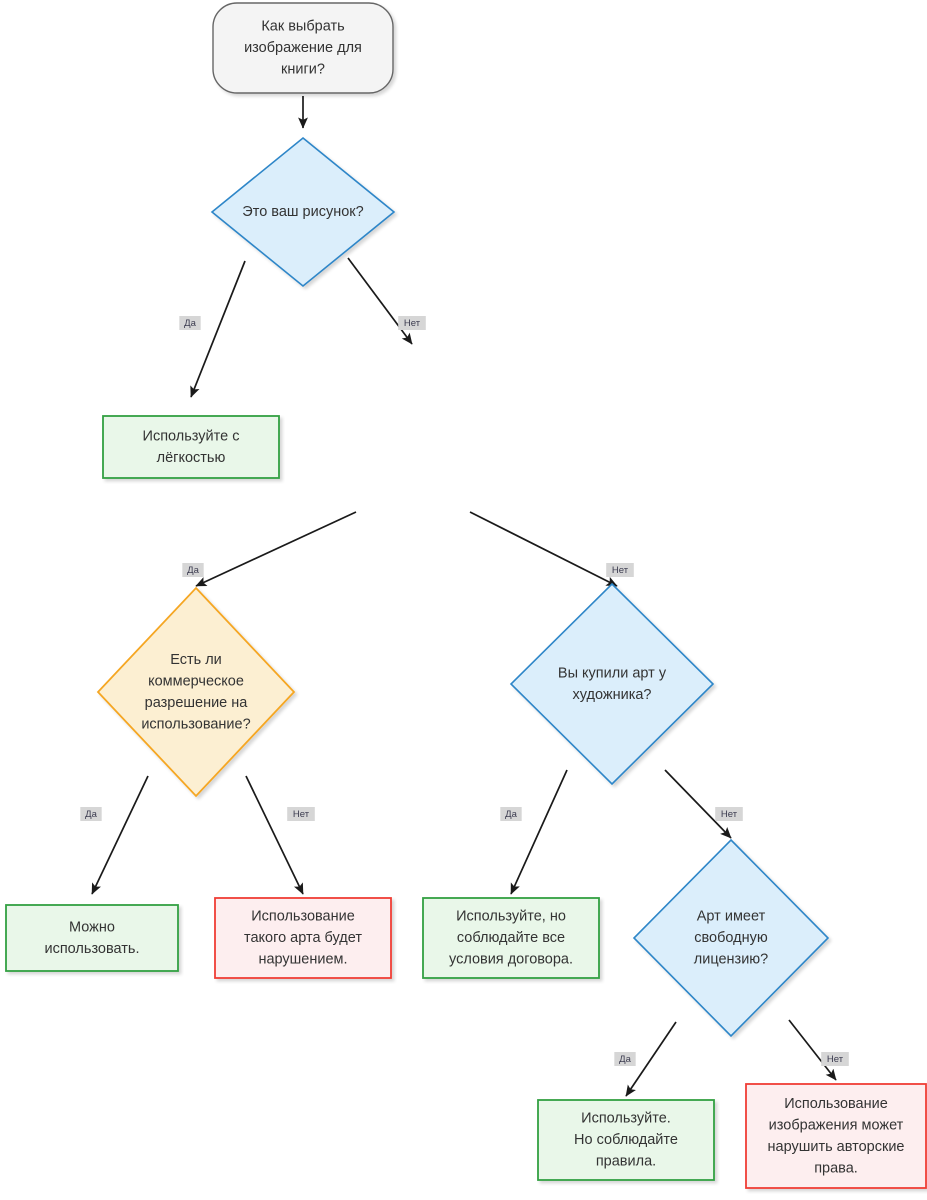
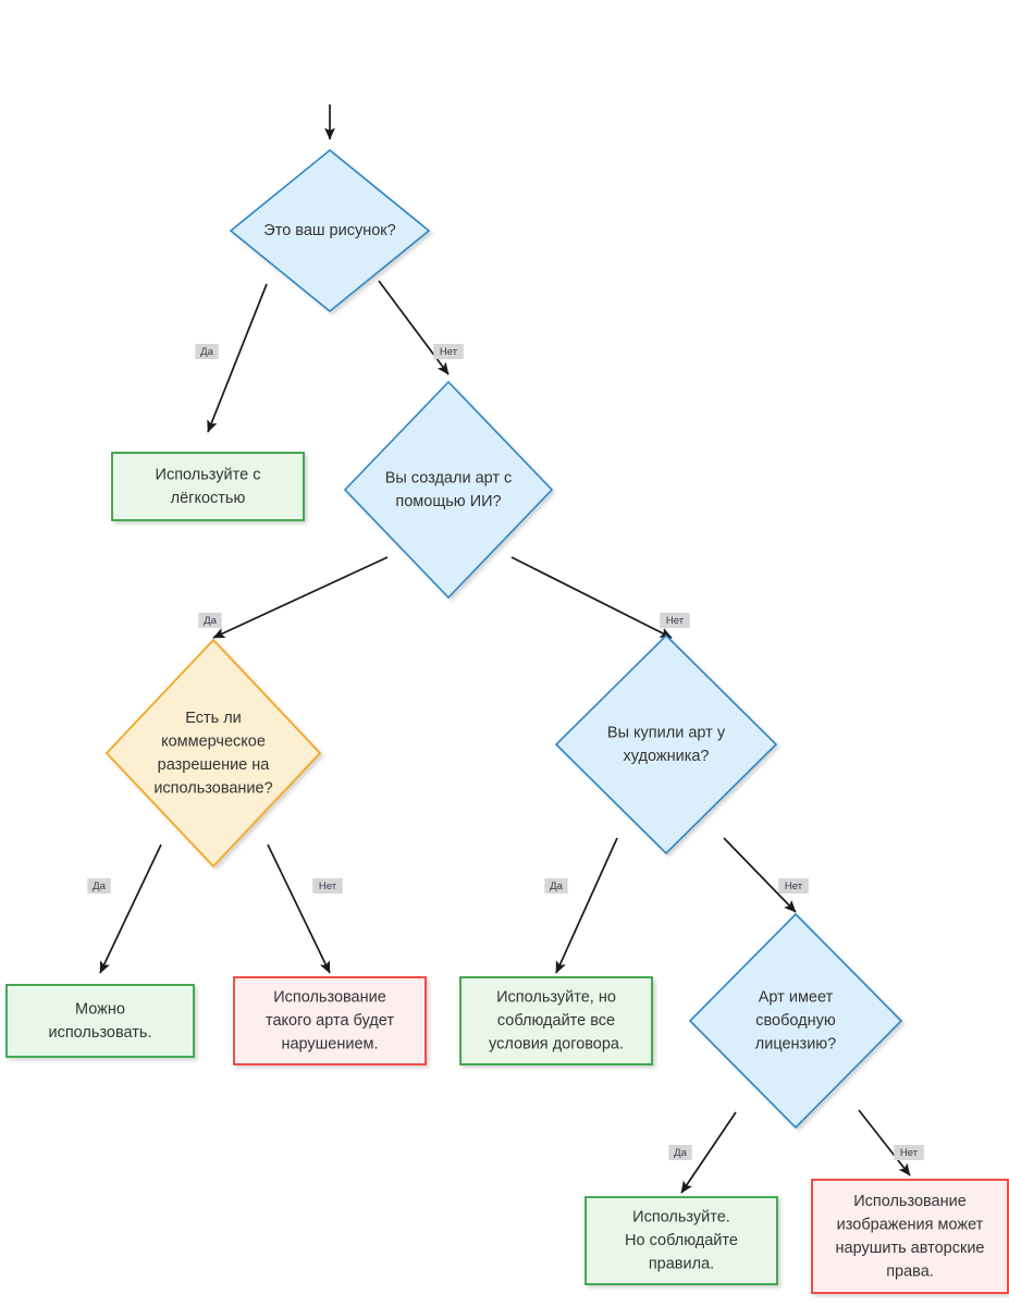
- Как выбрать изображение для книги?
  Это ваш рисунок?
  Используйте с лёгкостью
+ Вы создали арт с помощью ИИ?
  Есть ли коммерческое разрешение на использование?
  Вы купили арт у художника?
  Можно использовать.
  Использование такого арта будет нарушением.
  Используйте, но соблюдайте все условия договора.
  Арт имеет свободную лицензию?
  Используйте. Но соблюдайте правила.
  Использование изображения может нарушить авторские права.
  Да
  Нет
  Да
  Нет
  Да
  Нет
  Да
  Нет
  Да
  Нет
